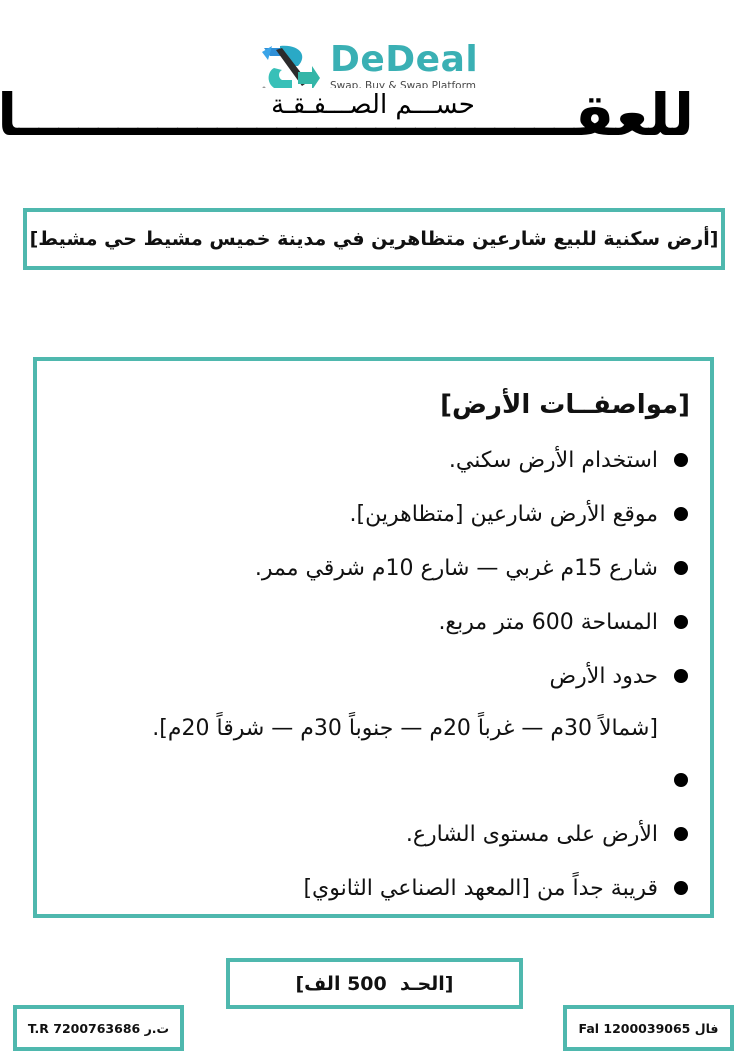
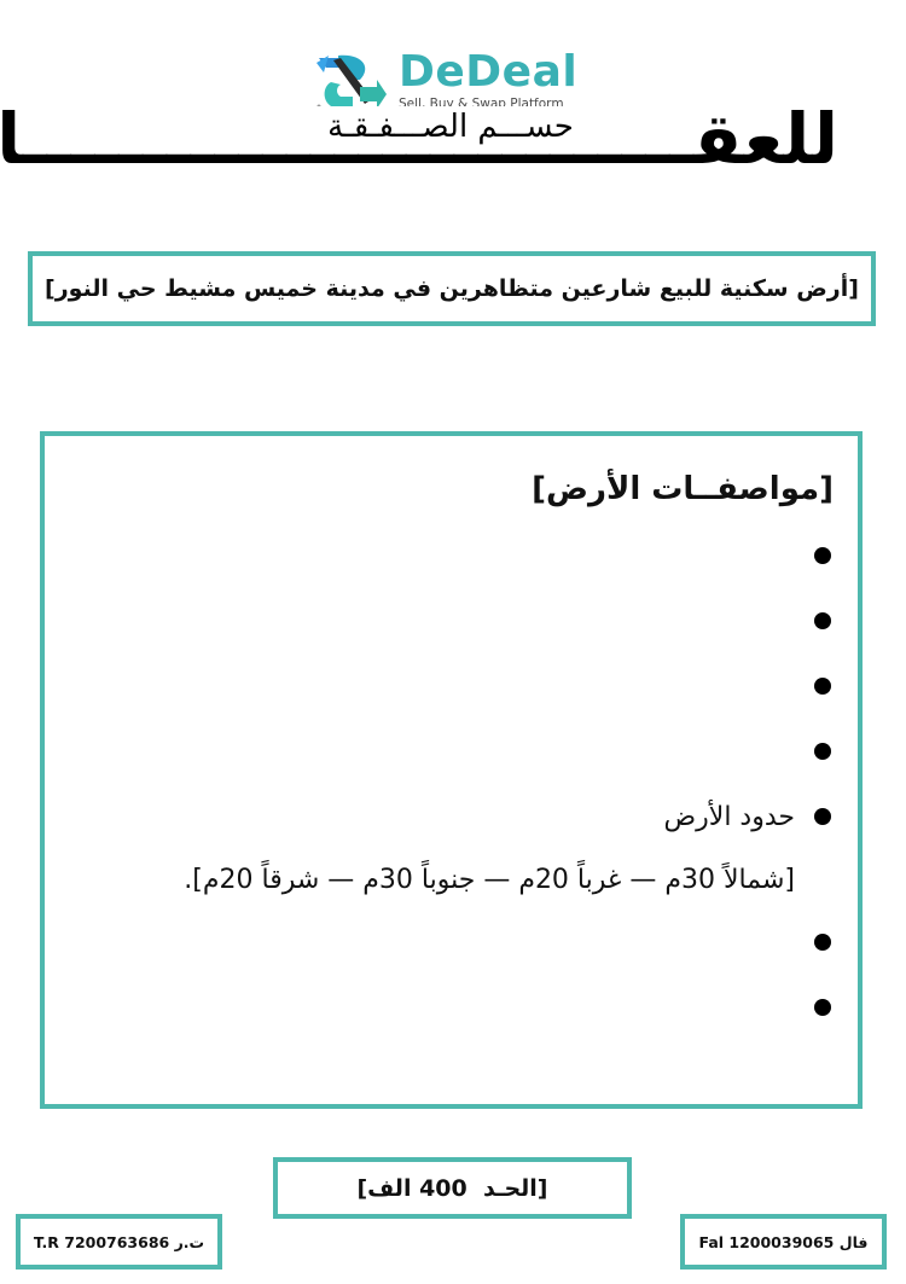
  DeDeal
- Swap, Buy & Swap Platform
+ Sell, Buy & Swap Platform
  حســـم الصـــفـقـة
- [أرض سكنية للبيع شارعين متظاهرين في مدينة خميس مشيط حي مشيط]
+ [أرض سكنية للبيع شارعين متظاهرين في مدينة خميس مشيط حي النور]
  [مواصفــات الأرض]
- استخدام الأرض سكني.
- موقع الأرض شارعين [متظاهرين].
- شارع 15م غربي — شارع 10م شرقي ممر.
- المساحة 600 متر مربع.
  حدود الأرض
  [شمالاً 30م — غرباً 20م — جنوباً 30م — شرقاً 20م].
- الأرض على مستوى الشارع.
- قريبة جداً من [المعهد الصناعي الثانوي]
- [الحـد 500 الف]
+ [الحـد 400 الف]
  T.R 7200763686 ت.ر
  Fal 1200039065 فال
